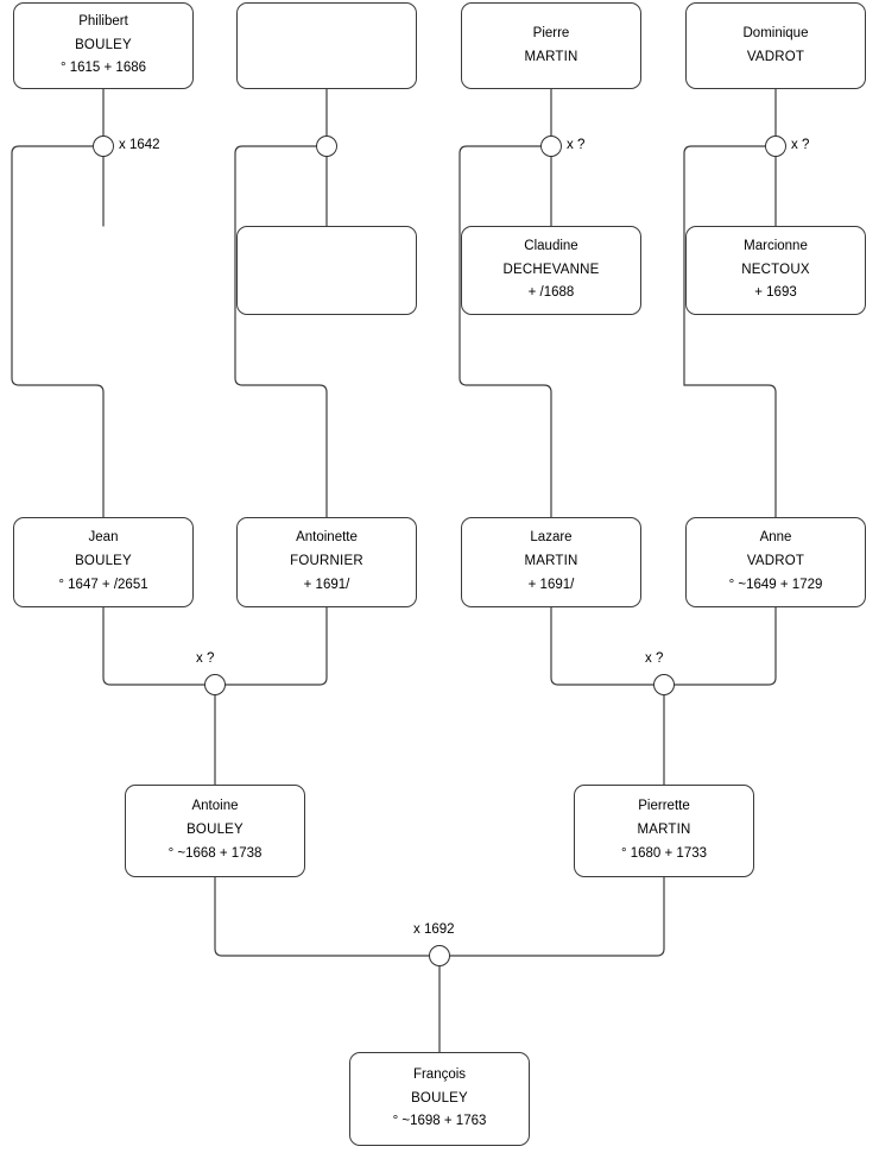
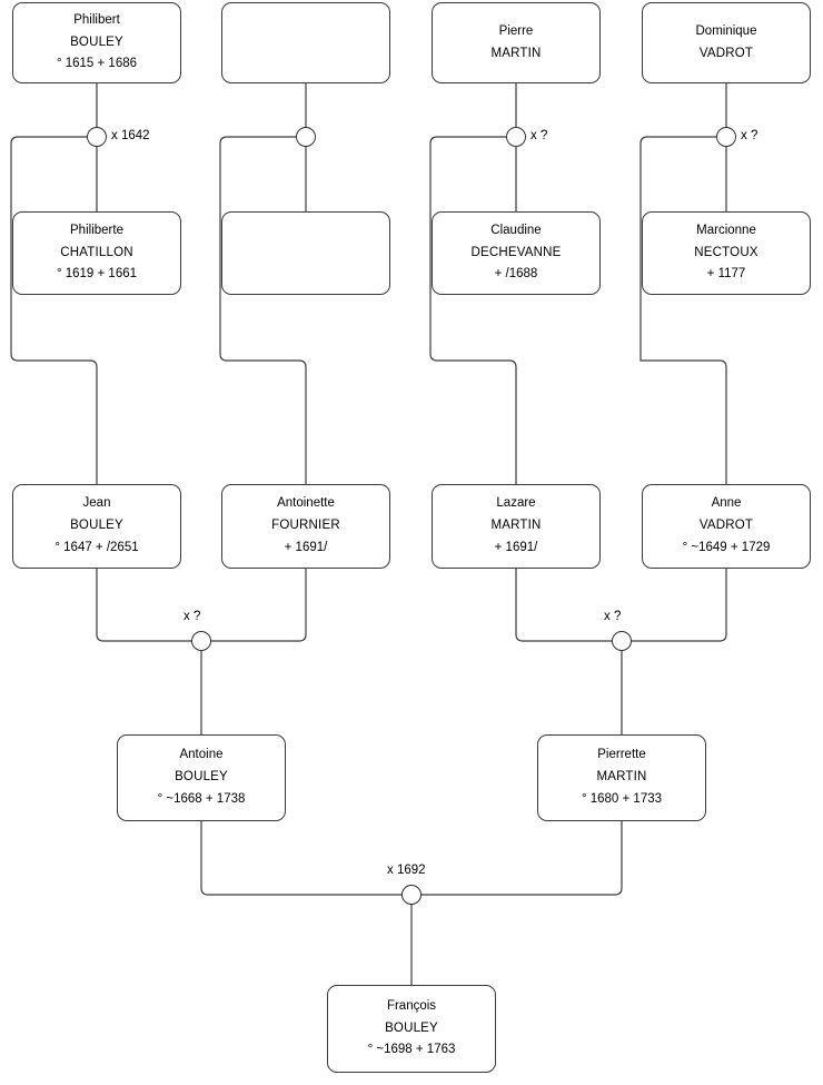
  Philibert
  BOULEY
  ° 1615 + 1686
  Pierre
  MARTIN
  Dominique
  VADROT
+ Philiberte
+ CHATILLON
+ ° 1619 + 1661
  Claudine
  DECHEVANNE
  + /1688
  Marcionne
  NECTOUX
- + 1693
+ + 1177
  Jean
  BOULEY
  ° 1647 + /2651
  Antoinette
  FOURNIER
  + 1691/
  Lazare
  MARTIN
  + 1691/
  Anne
  VADROT
  ° ~1649 + 1729
  Antoine
  BOULEY
  ° ~1668 + 1738
  Pierrette
  MARTIN
  ° 1680 + 1733
  François
  BOULEY
  ° ~1698 + 1763
  x 1642
  x ?
  x ?
  x ?
  x ?
  x 1692
